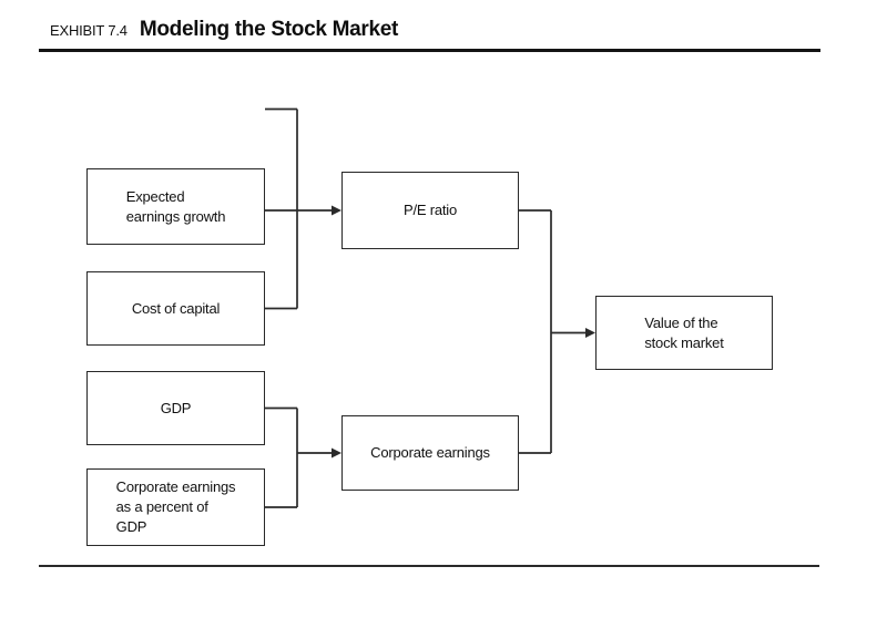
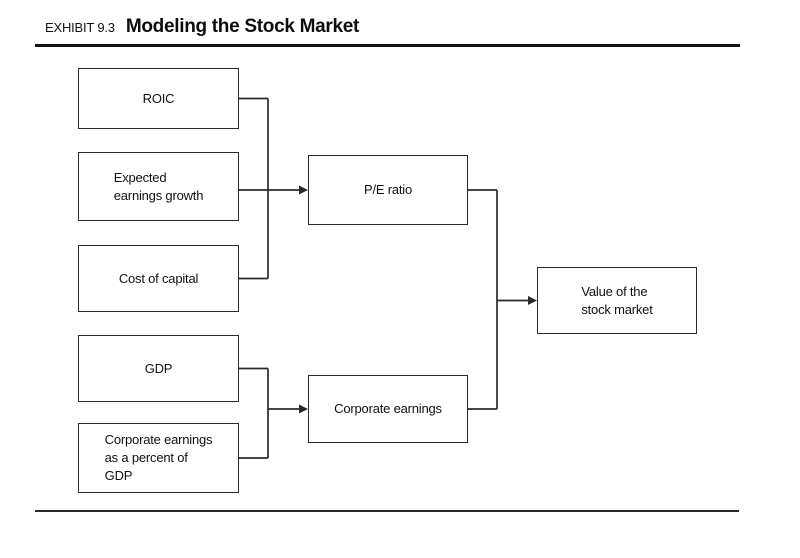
- EXHIBIT 7.4
+ EXHIBIT 9.3
  Modeling the Stock Market
+ ROIC
  Expected
  earnings growth
  Cost of capital
  GDP
  Corporate earnings
  as a percent of
  GDP
  P/E ratio
  Corporate earnings
  Value of the
  stock market
